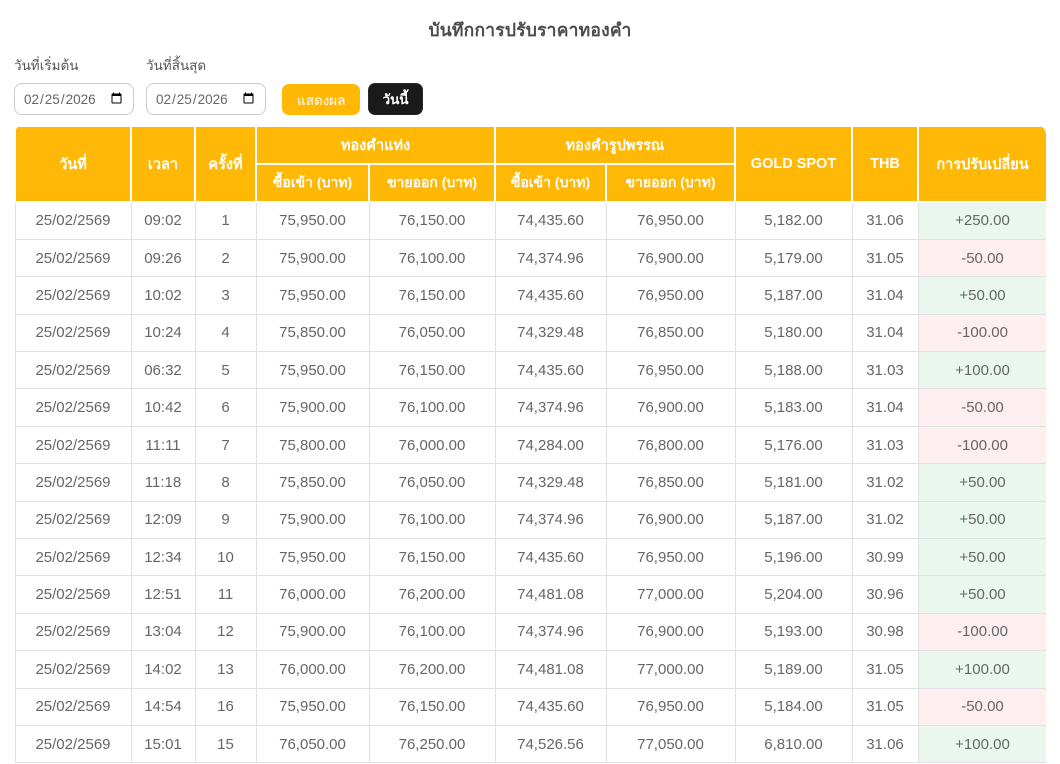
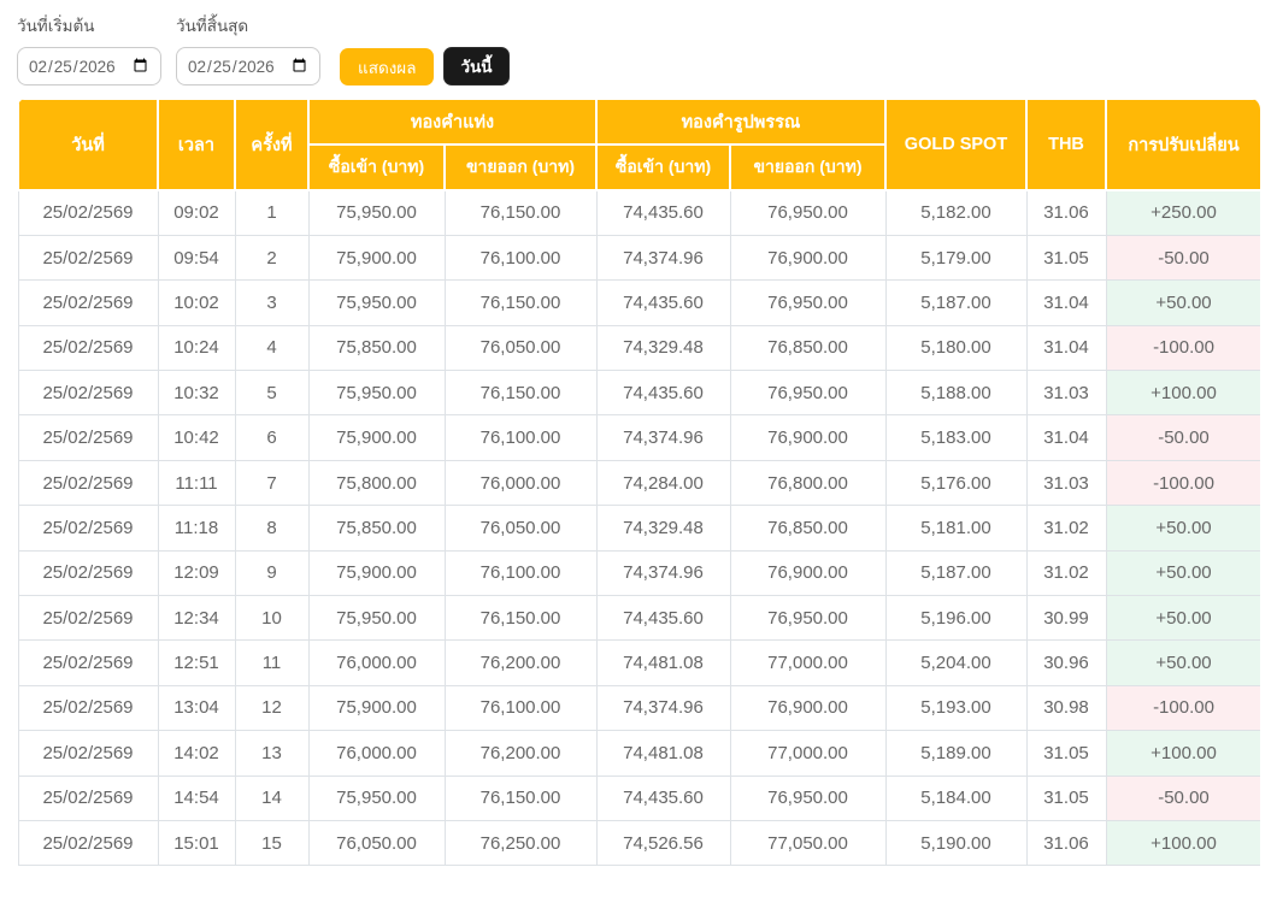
- บันทึกการปรับราคาทองคำ
  วันที่เริ่มต้น
  วันที่สิ้นสุด
  แสดงผล
  วันนี้
  วันที่	เวลา	ครั้งที่	ทองคำแท่ง	ทองคำรูปพรรณ	GOLD SPOT	THB	การปรับเปลี่ยน
  ซื้อเข้า (บาท)	ขายออก (บาท)	ซื้อเข้า (บาท)	ขายออก (บาท)
  25/02/2569	09:02	1	75,950.00	76,150.00	74,435.60	76,950.00	5,182.00	31.06	+250.00
- 25/02/2569	09:26	2	75,900.00	76,100.00	74,374.96	76,900.00	5,179.00	31.05	-50.00
+ 25/02/2569	09:54	2	75,900.00	76,100.00	74,374.96	76,900.00	5,179.00	31.05	-50.00
  25/02/2569	10:02	3	75,950.00	76,150.00	74,435.60	76,950.00	5,187.00	31.04	+50.00
  25/02/2569	10:24	4	75,850.00	76,050.00	74,329.48	76,850.00	5,180.00	31.04	-100.00
- 25/02/2569	06:32	5	75,950.00	76,150.00	74,435.60	76,950.00	5,188.00	31.03	+100.00
+ 25/02/2569	10:32	5	75,950.00	76,150.00	74,435.60	76,950.00	5,188.00	31.03	+100.00
  25/02/2569	10:42	6	75,900.00	76,100.00	74,374.96	76,900.00	5,183.00	31.04	-50.00
  25/02/2569	11:11	7	75,800.00	76,000.00	74,284.00	76,800.00	5,176.00	31.03	-100.00
  25/02/2569	11:18	8	75,850.00	76,050.00	74,329.48	76,850.00	5,181.00	31.02	+50.00
  25/02/2569	12:09	9	75,900.00	76,100.00	74,374.96	76,900.00	5,187.00	31.02	+50.00
  25/02/2569	12:34	10	75,950.00	76,150.00	74,435.60	76,950.00	5,196.00	30.99	+50.00
  25/02/2569	12:51	11	76,000.00	76,200.00	74,481.08	77,000.00	5,204.00	30.96	+50.00
  25/02/2569	13:04	12	75,900.00	76,100.00	74,374.96	76,900.00	5,193.00	30.98	-100.00
  25/02/2569	14:02	13	76,000.00	76,200.00	74,481.08	77,000.00	5,189.00	31.05	+100.00
- 25/02/2569	14:54	16	75,950.00	76,150.00	74,435.60	76,950.00	5,184.00	31.05	-50.00
+ 25/02/2569	14:54	14	75,950.00	76,150.00	74,435.60	76,950.00	5,184.00	31.05	-50.00
- 25/02/2569	15:01	15	76,050.00	76,250.00	74,526.56	77,050.00	6,810.00	31.06	+100.00
+ 25/02/2569	15:01	15	76,050.00	76,250.00	74,526.56	77,050.00	5,190.00	31.06	+100.00
